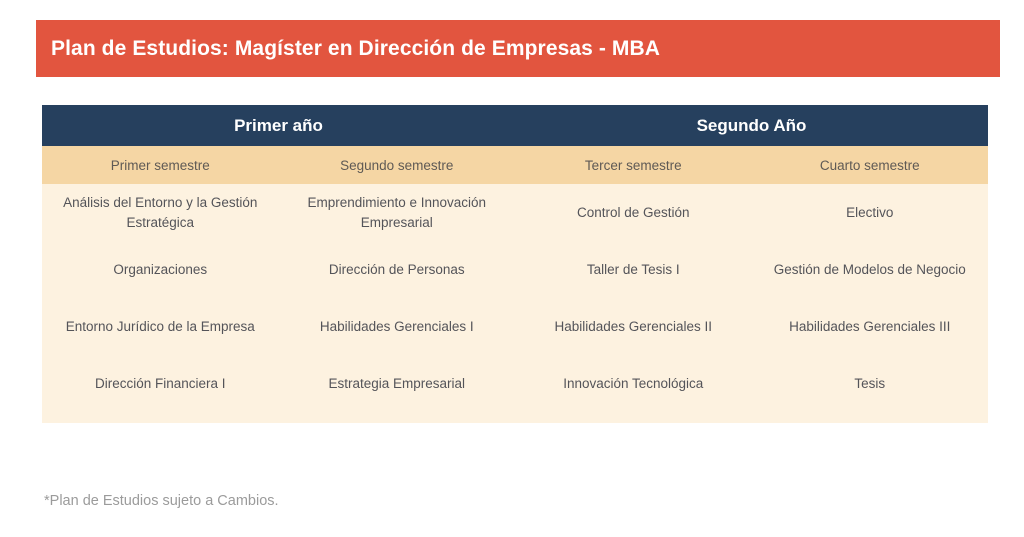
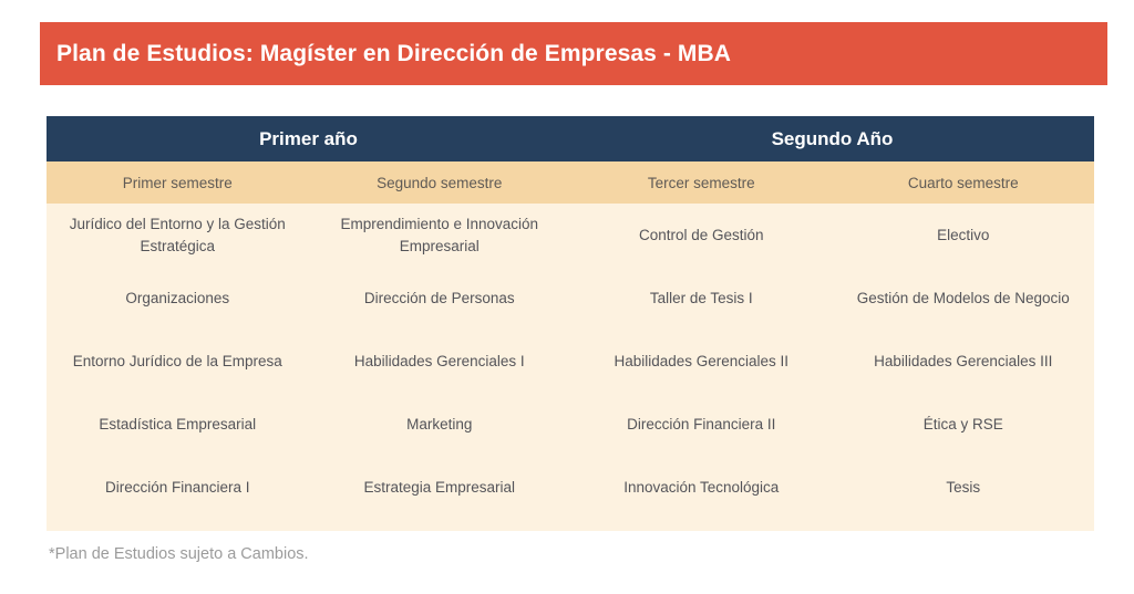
  Plan de Estudios: Magíster en Dirección de Empresas - MBA
  Primer año	Segundo Año
  Primer semestre	Segundo semestre	Tercer semestre	Cuarto semestre
- Análisis del Entorno y la Gestión Estratégica	Emprendimiento e Innovación Empresarial	Control de Gestión	Electivo
+ Jurídico del Entorno y la Gestión Estratégica	Emprendimiento e Innovación Empresarial	Control de Gestión	Electivo
  Organizaciones	Dirección de Personas	Taller de Tesis I	Gestión de Modelos de Negocio
  Entorno Jurídico de la Empresa	Habilidades Gerenciales I	Habilidades Gerenciales II	Habilidades Gerenciales III
+ Estadística Empresarial	Marketing	Dirección Financiera II	Ética y RSE
  Dirección Financiera I	Estrategia Empresarial	Innovación Tecnológica	Tesis
  *Plan de Estudios sujeto a Cambios.
